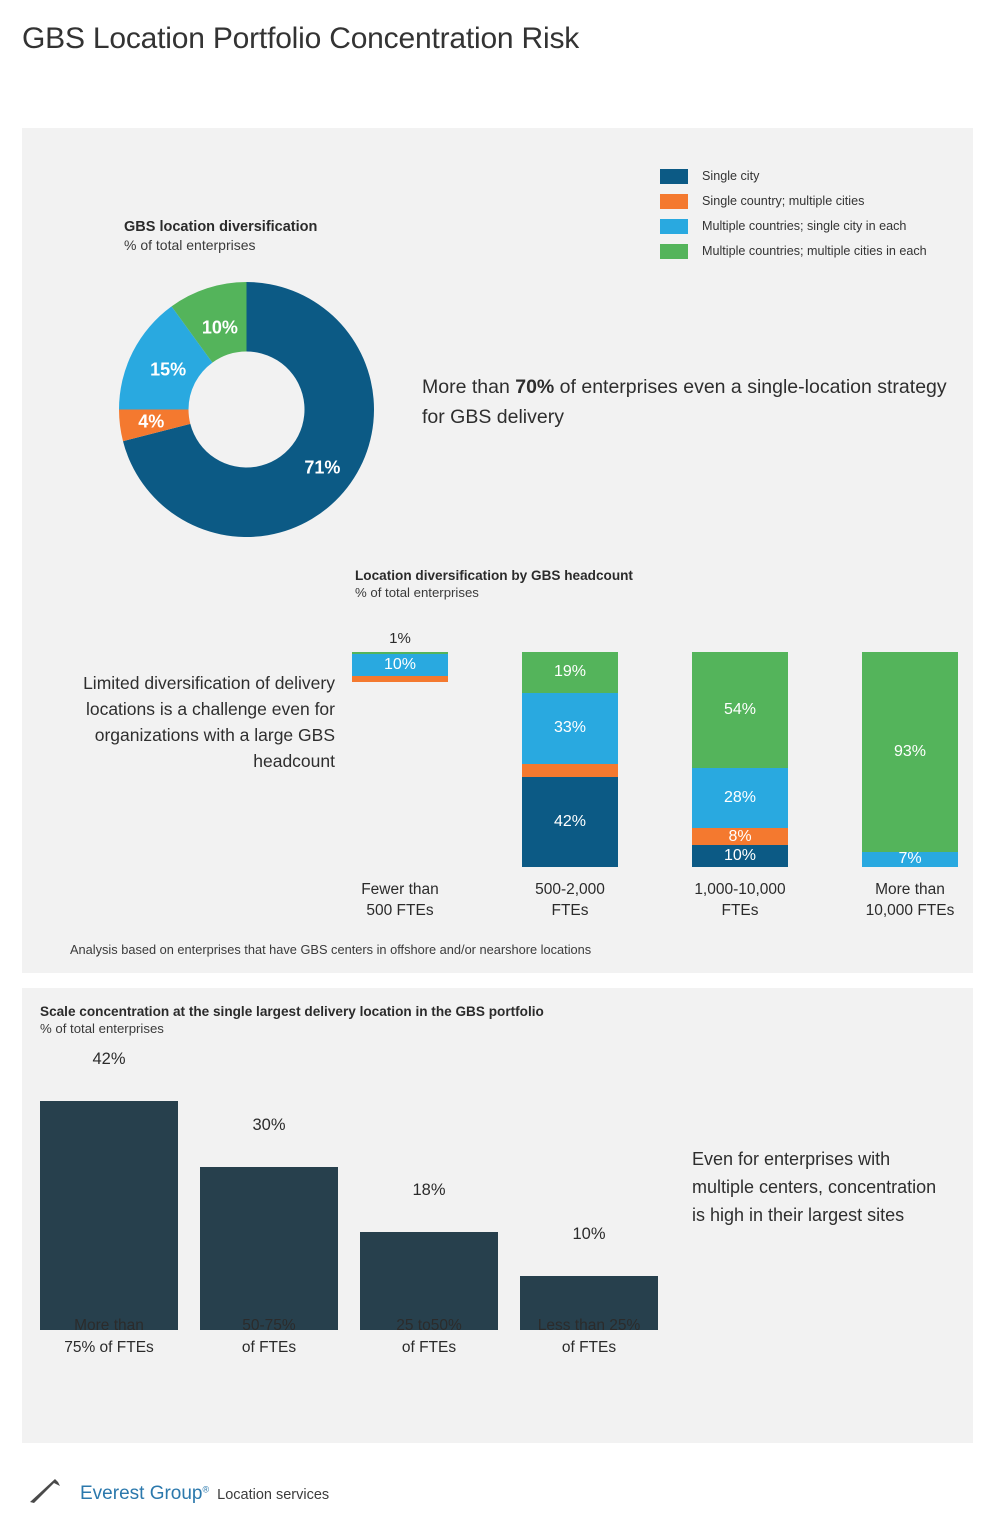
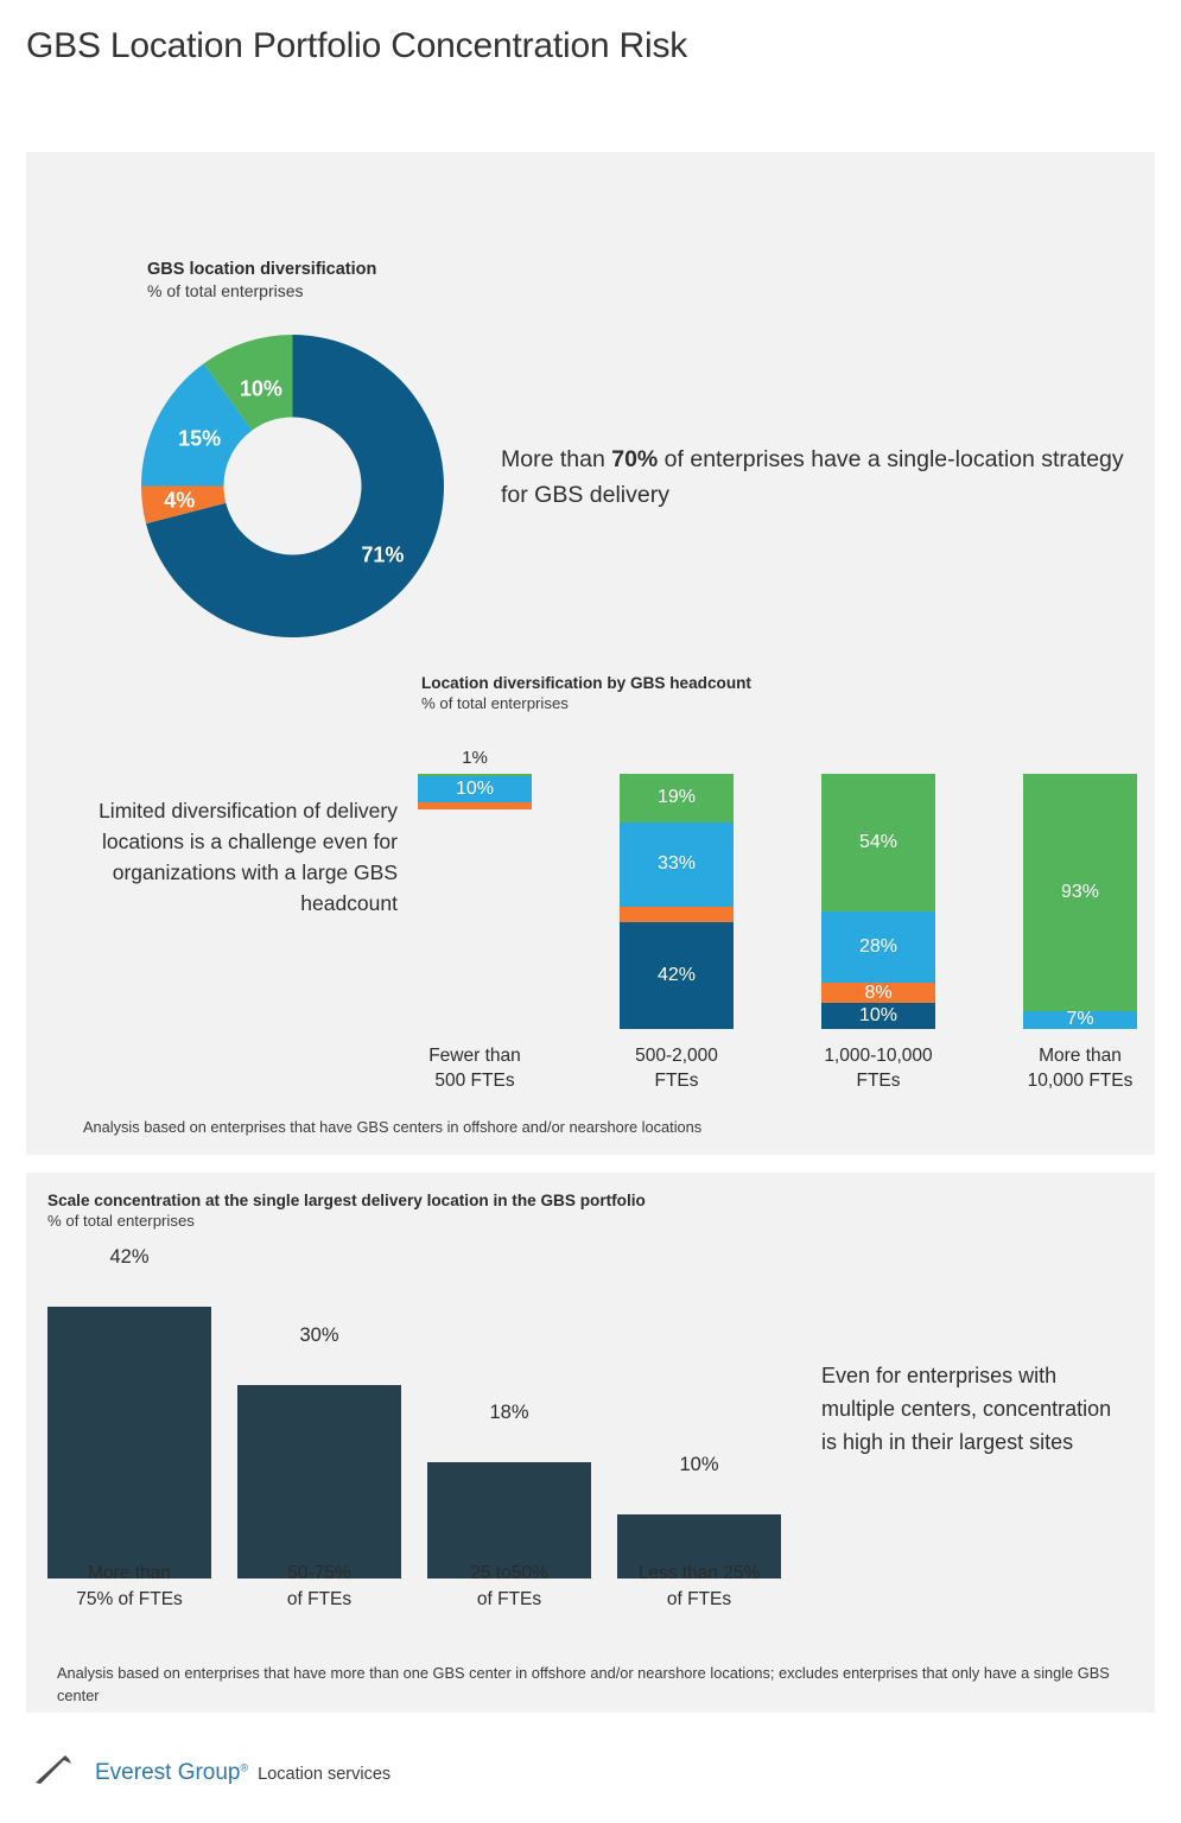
  GBS Location Portfolio Concentration Risk
- Single city
- Single country; multiple cities
- Multiple countries; single city in each
- Multiple countries; multiple cities in each
  GBS location diversification
  % of total enterprises
  71%
  4%
  15%
  10%
- More than 70% of enterprises even a single-location strategy for GBS delivery
+ More than 70% of enterprises have a single-location strategy for GBS delivery
  Location diversification by GBS headcount
  % of total enterprises
  Limited diversification of delivery locations is a challenge even for organizations with a large GBS headcount
  10%
  Fewer than
  500 FTEs
  19%
  33%
  42%
  500-2,000
  FTEs
  54%
  28%
  8%
  10%
  1,000-10,000
  FTEs
  93%
  7%
  More than
  10,000 FTEs
  1%
  Analysis based on enterprises that have GBS centers in offshore and/or nearshore locations
  Scale concentration at the single largest delivery location in the GBS portfolio
  % of total enterprises
  42%
  More than
  75% of FTEs
  30%
  50-75%
  of FTEs
  18%
  25 to50%
  of FTEs
  10%
  Less than 25%
  of FTEs
  Even for enterprises with multiple centers, concentration is high in their largest sites
+ Analysis based on enterprises that have more than one GBS center in offshore and/or nearshore locations; excludes enterprises that only have a single GBS center
  Everest Group®
  Location services
